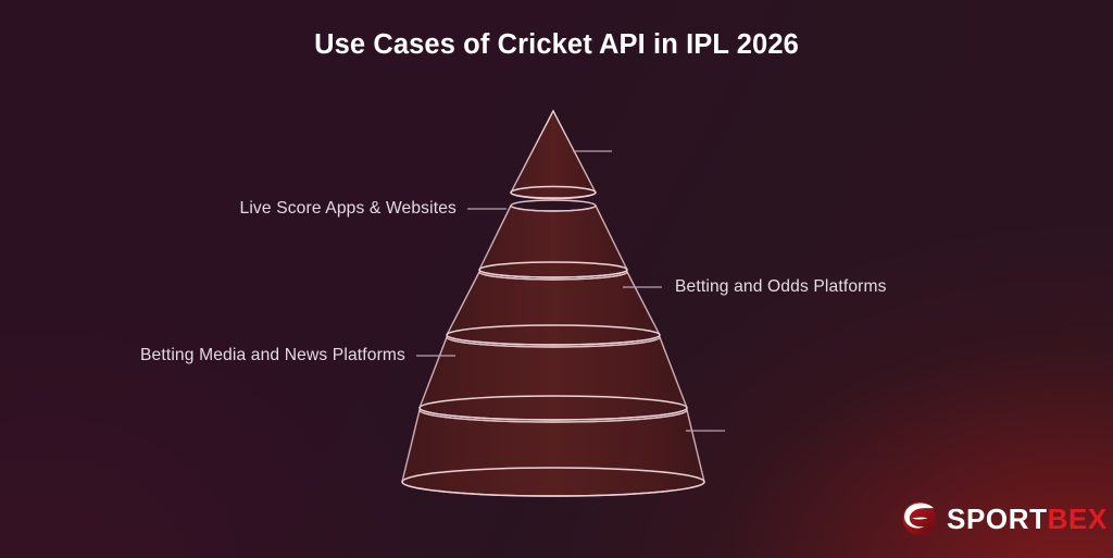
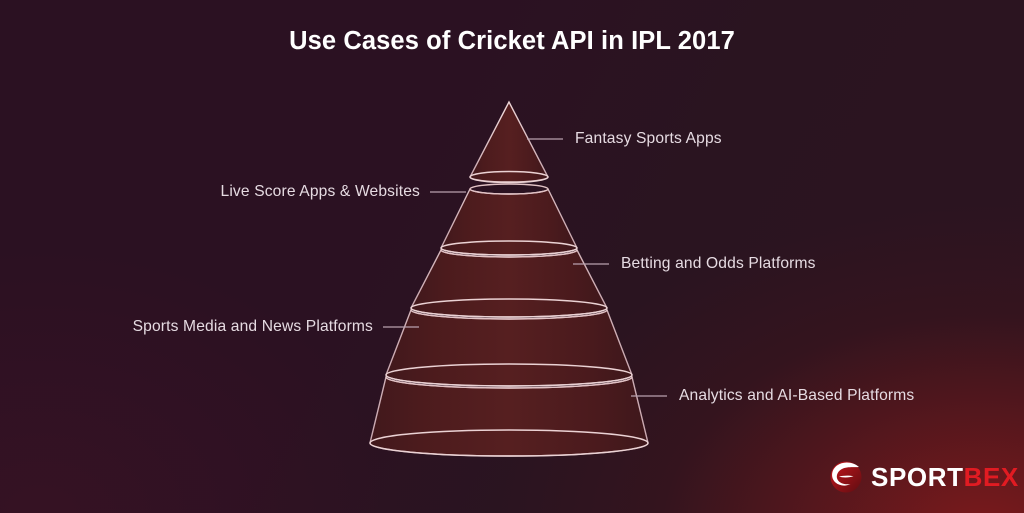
- Use Cases of Cricket API in IPL 2026
+ Use Cases of Cricket API in IPL 2017
+ Fantasy Sports Apps
  Live Score Apps & Websites
  Betting and Odds Platforms
- Betting Media and News Platforms
+ Sports Media and News Platforms
+ Analytics and AI-Based Platforms
  SPORTBEX
